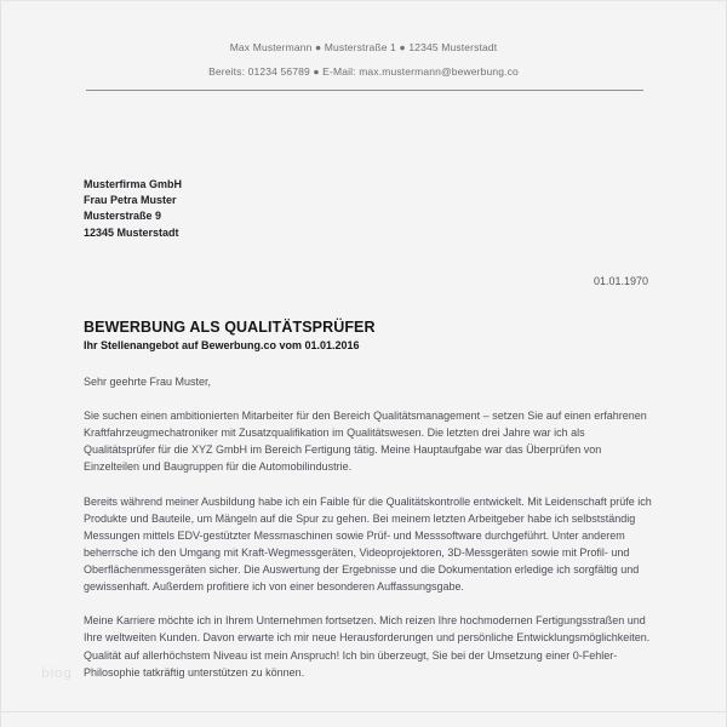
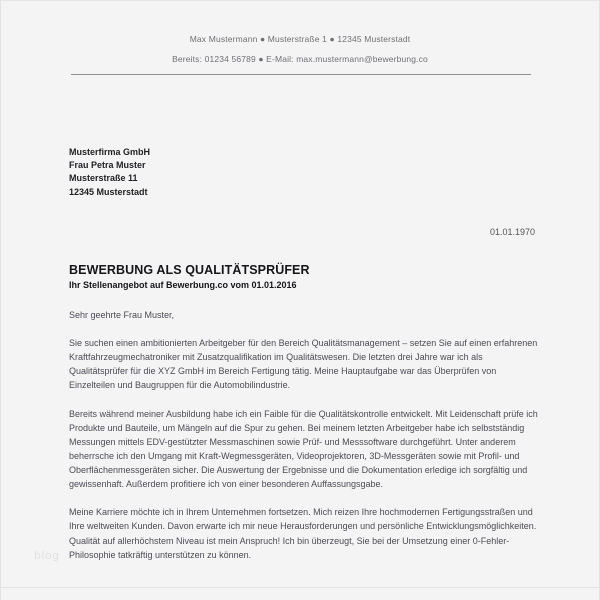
  Max Mustermann ● Musterstraße 1 ● 12345 Musterstadt
  Bereits: 01234 56789 ● E-Mail: max.mustermann@bewerbung.co
  Musterfirma GmbH
  Frau Petra Muster
- Musterstraße 9
+ Musterstraße 11
  12345 Musterstadt
  01.01.1970
  BEWERBUNG ALS QUALITÄTSPRÜFER
  Ihr Stellenangebot auf Bewerbung.co vom 01.01.2016
  Sehr geehrte Frau Muster,
- Sie suchen einen ambitionierten Mitarbeiter für den Bereich Qualitätsmanagement – setzen Sie auf einen erfahrenen Kraftfahrzeugmechatroniker mit Zusatzqualifikation im Qualitätswesen. Die letzten drei Jahre war ich als Qualitätsprüfer für die XYZ GmbH im Bereich Fertigung tätig. Meine Hauptaufgabe war das Überprüfen von Einzelteilen und Baugruppen für die Automobilindustrie.
+ Sie suchen einen ambitionierten Arbeitgeber für den Bereich Qualitätsmanagement – setzen Sie auf einen erfahrenen Kraftfahrzeugmechatroniker mit Zusatzqualifikation im Qualitätswesen. Die letzten drei Jahre war ich als Qualitätsprüfer für die XYZ GmbH im Bereich Fertigung tätig. Meine Hauptaufgabe war das Überprüfen von Einzelteilen und Baugruppen für die Automobilindustrie.
  Bereits während meiner Ausbildung habe ich ein Faible für die Qualitätskontrolle entwickelt. Mit Leidenschaft prüfe ich Produkte und Bauteile, um Mängeln auf die Spur zu gehen. Bei meinem letzten Arbeitgeber habe ich selbstständig Messungen mittels EDV-gestützter Messmaschinen sowie Prüf- und Messsoftware durchgeführt. Unter anderem beherrsche ich den Umgang mit Kraft-Wegmessgeräten, Videoprojektoren, 3D-Messgeräten sowie mit Profil- und Oberflächenmessgeräten sicher. Die Auswertung der Ergebnisse und die Dokumentation erledige ich sorgfältig und gewissenhaft. Außerdem profitiere ich von einer besonderen Auffassungsgabe.
  Meine Karriere möchte ich in Ihrem Unternehmen fortsetzen. Mich reizen Ihre hochmodernen Fertigungsstraßen und Ihre weltweiten Kunden. Davon erwarte ich mir neue Herausforderungen und persönliche Entwicklungsmöglichkeiten. Qualität auf allerhöchstem Niveau ist mein Anspruch! Ich bin überzeugt, Sie bei der Umsetzung einer 0-Fehler-Philosophie tatkräftig unterstützen zu können.
